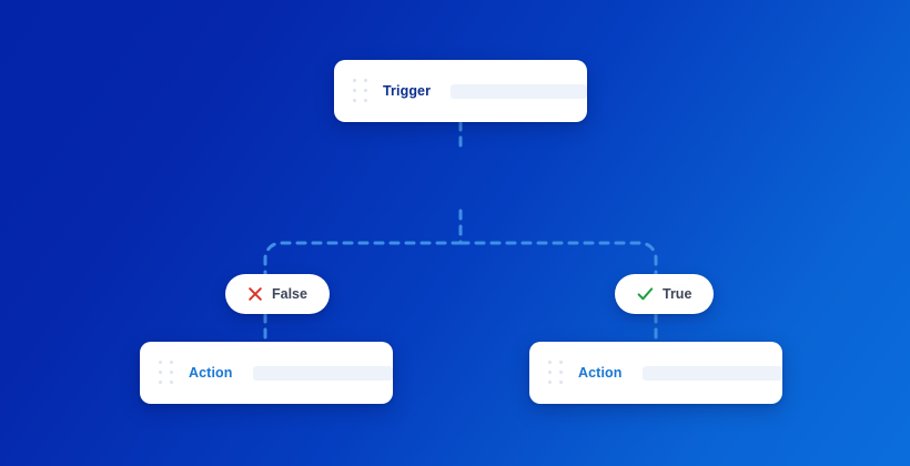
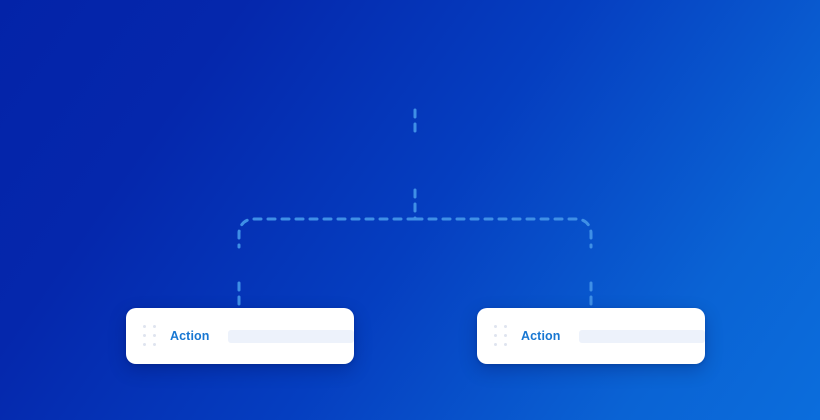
- Trigger
- False
- True
  Action
  Action
